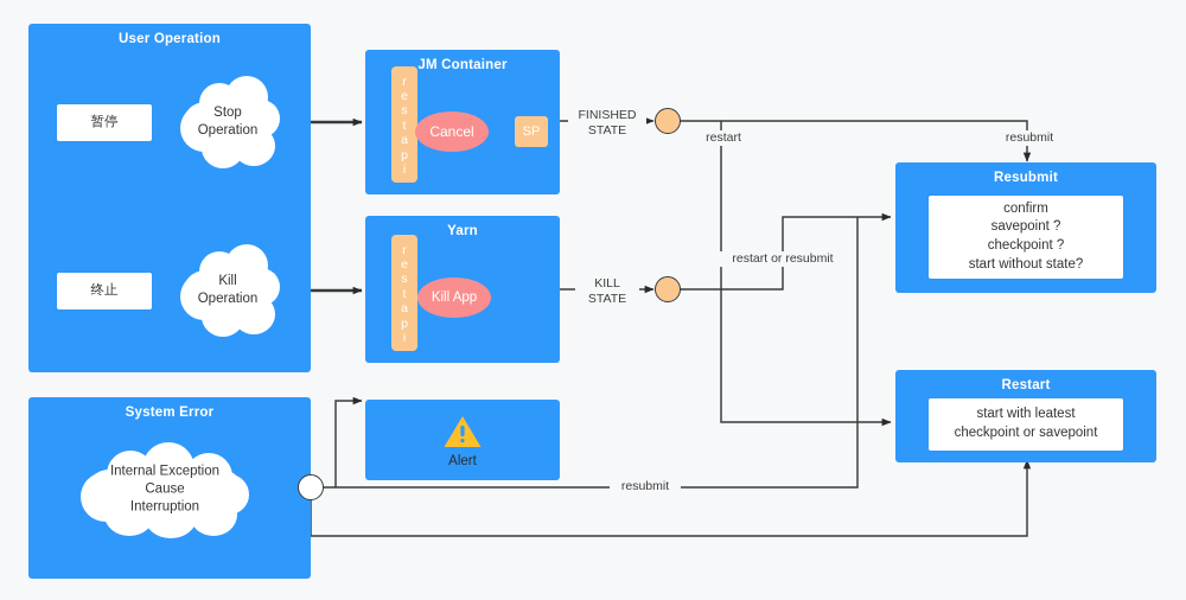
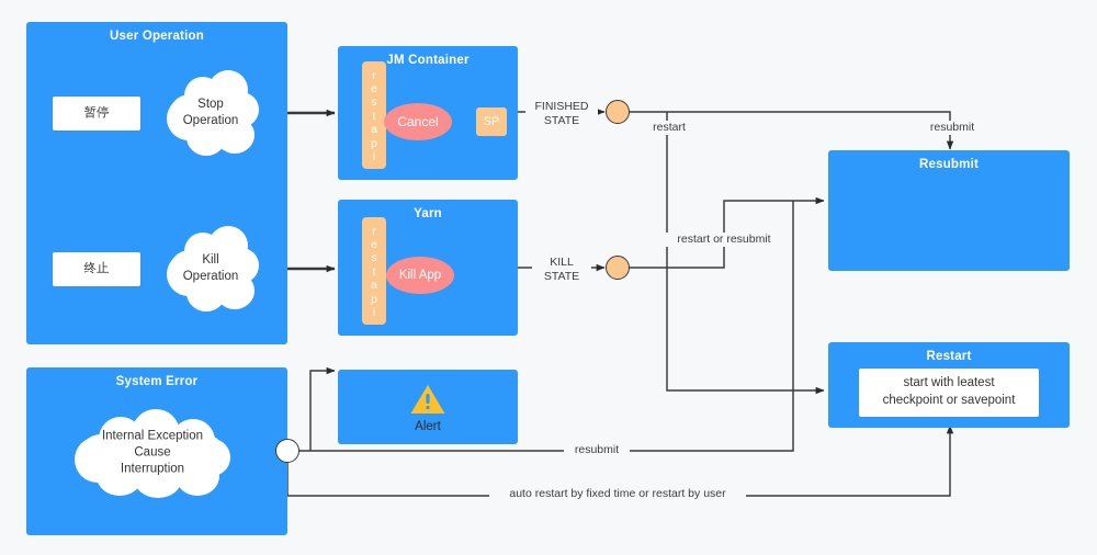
  User Operation
  暂停
  Stop
  Operation
  终止
  Kill
  Operation
  JM Container
  r
  e
  s
  t
  a
  p
  i
  Cancel
  SP
  Yarn
  r
  e
  s
  t
  a
  p
  i
  Kill App
  System Error
  Internal Exception
  Cause
  Interruption
  Alert
  Resubmit
- confirm
- savepoint ?
- checkpoint ?
- start without state?
  Restart
  start with leatest
  checkpoint or savepoint
  FINISHED
  STATE
  KILL
  STATE
  restart
  restart or resubmit
  resubmit
  resubmit
+ auto restart by fixed time or restart by user
